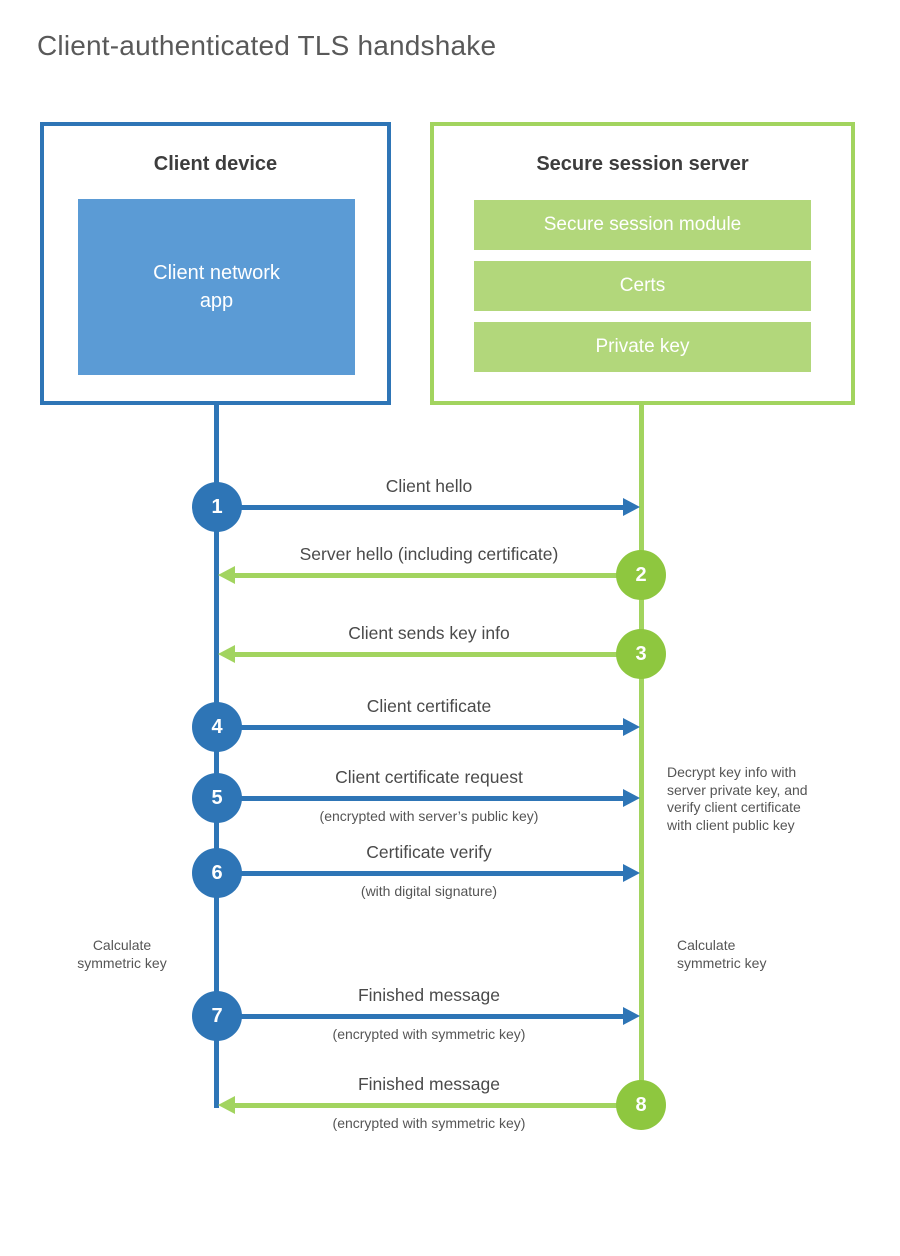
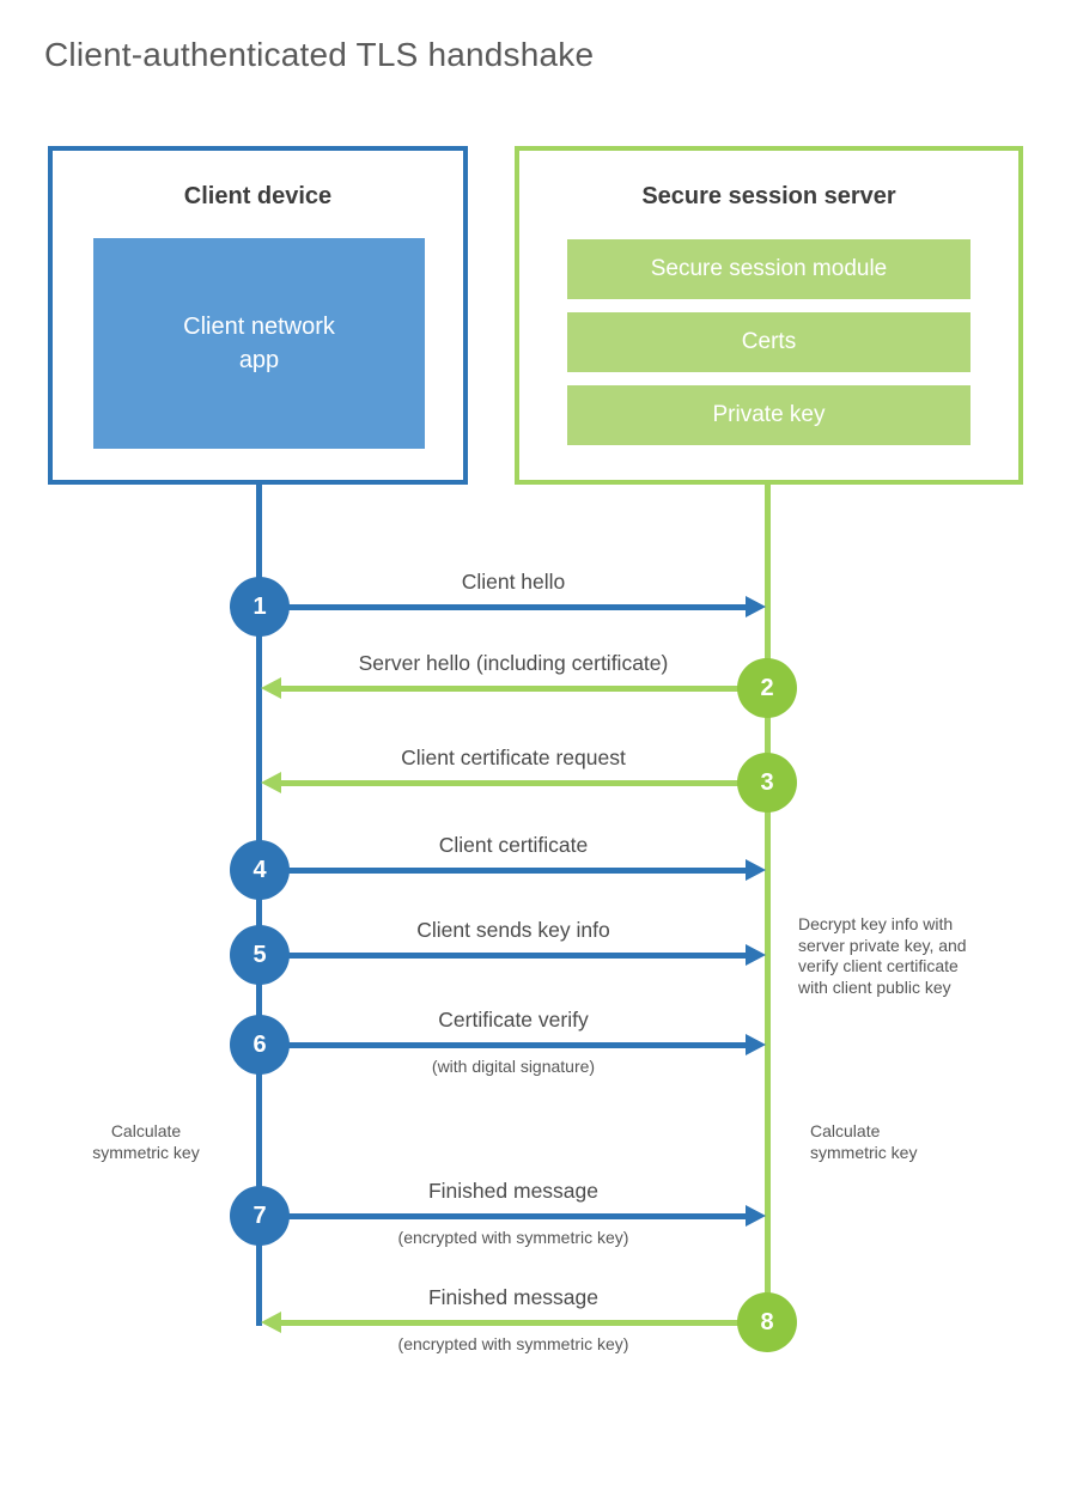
  Client-authenticated TLS handshake
  Client device
  Client network
  app
  Secure session server
  Secure session module
  Certs
  Private key
  1
  Client hello
  2
  Server hello (including certificate)
  3
- Client sends key info
+ Client certificate request
  4
  Client certificate
  5
- Client certificate request
+ Client sends key info
- (encrypted with server’s public key)
  6
  Certificate verify
  (with digital signature)
  7
  Finished message
  (encrypted with symmetric key)
  8
  Finished message
  (encrypted with symmetric key)
  Decrypt key info with
  server private key, and
  verify client certificate
  with client public key
  Calculate
  symmetric key
  Calculate
  symmetric key
